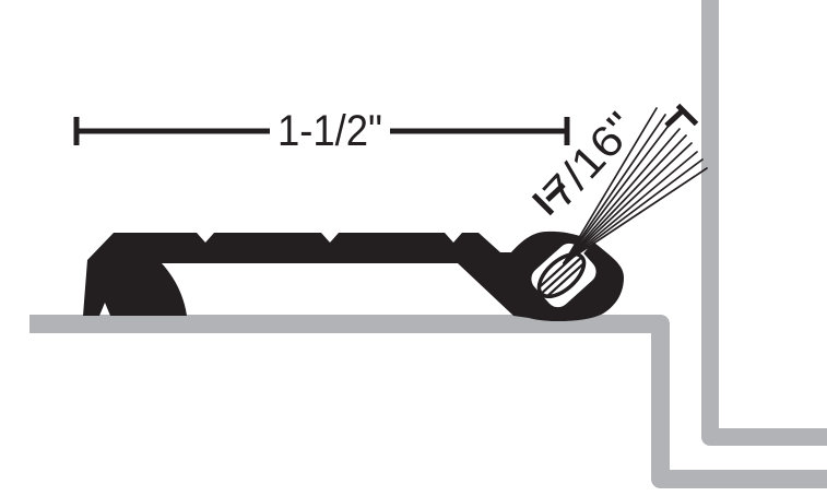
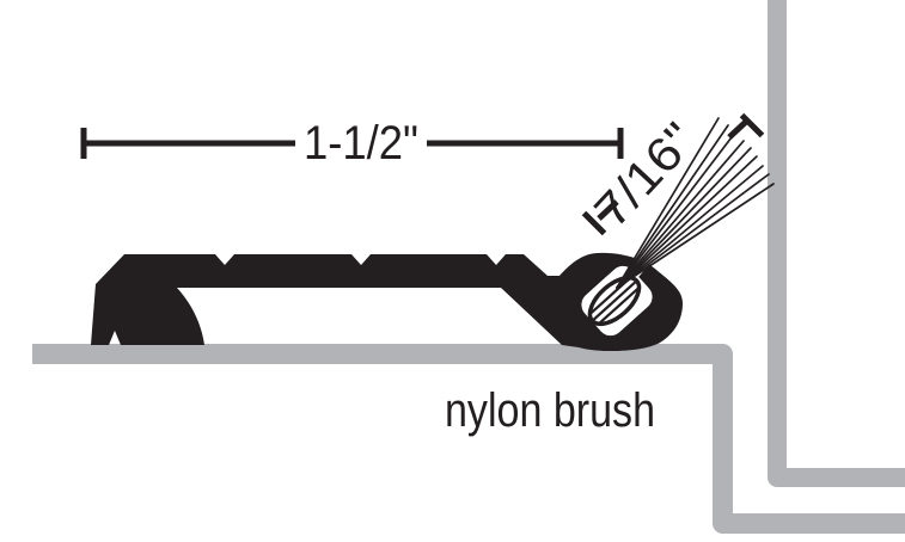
  1-1/2"
+ nylon brush
